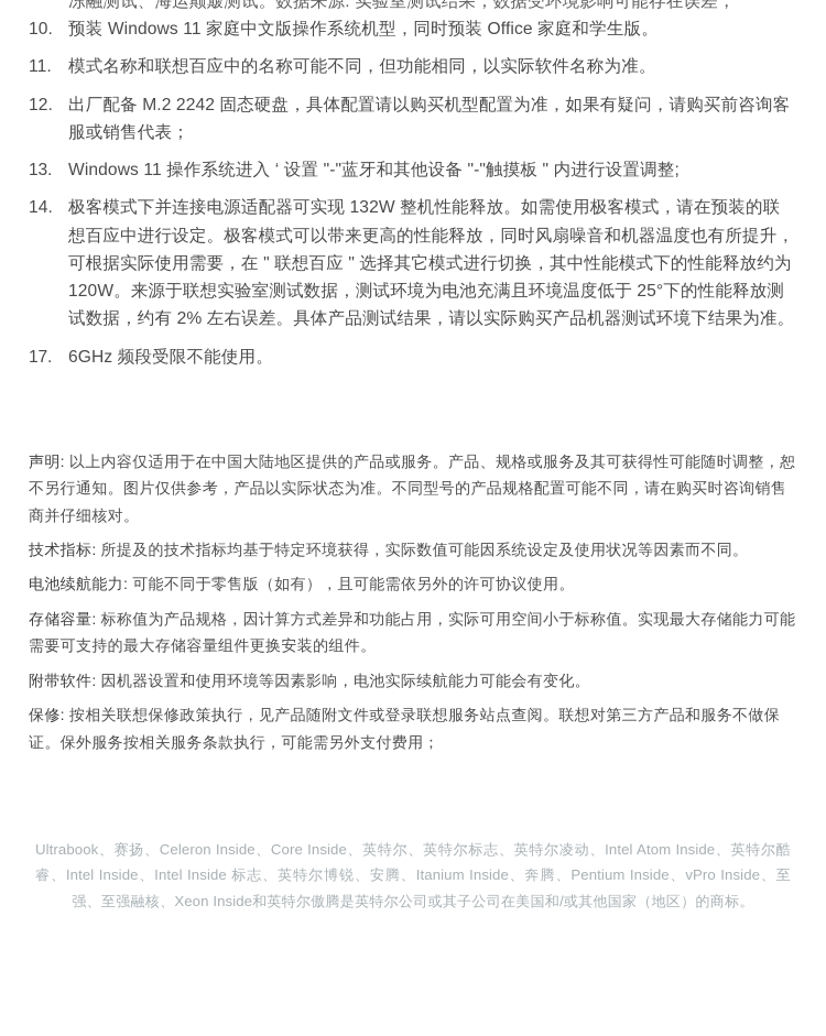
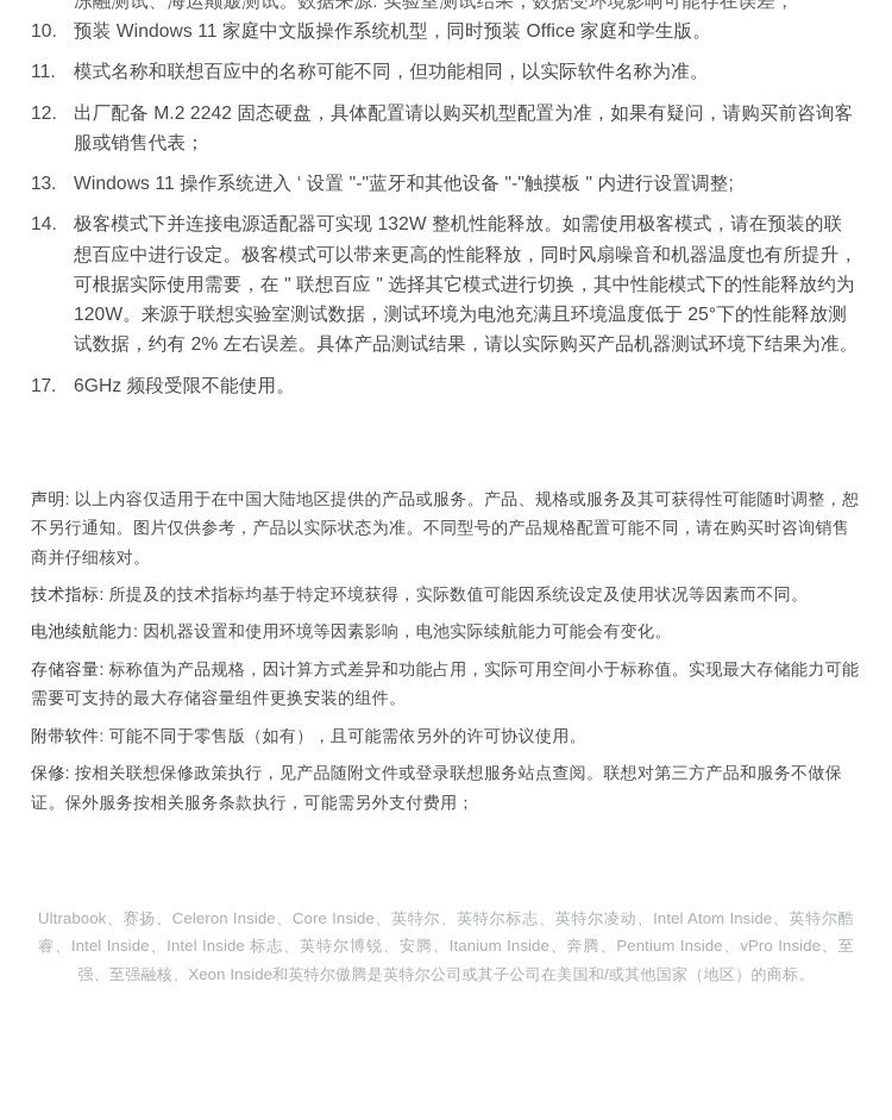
  冻融测试、海运颠簸测试。数据来源: 实验室测试结果，数据受环境影响可能存在误差，
  10.
  预装 Windows 11 家庭中文版操作系统机型，同时预装 Office 家庭和学生版。
  11.
  模式名称和联想百应中的名称可能不同，但功能相同，以实际软件名称为准。
  12.
  出厂配备 M.2 2242 固态硬盘，具体配置请以购买机型配置为准，如果有疑问，请购买前咨询客服或销售代表；
  13.
  Windows 11 操作系统进入 ‘ 设置 "-"蓝牙和其他设备 "-"触摸板 " 内进行设置调整;
  14.
  极客模式下并连接电源适配器可实现 132W 整机性能释放。如需使用极客模式，请在预装的联想百应中进行设定。极客模式可以带来更高的性能释放，同时风扇噪音和机器温度也有所提升，可根据实际使用需要，在 " 联想百应 " 选择其它模式进行切换，其中性能模式下的性能释放约为 120W。来源于联想实验室测试数据，测试环境为电池充满且环境温度低于 25°下的性能释放测试数据，约有 2% 左右误差。具体产品测试结果，请以实际购买产品机器测试环境下结果为准。
  17.
  6GHz 频段受限不能使用。
  声明: 以上内容仅适用于在中国大陆地区提供的产品或服务。产品、规格或服务及其可获得性可能随时调整，恕不另行通知。图片仅供参考，产品以实际状态为准。不同型号的产品规格配置可能不同，请在购买时咨询销售商并仔细核对。
  技术指标: 所提及的技术指标均基于特定环境获得，实际数值可能因系统设定及使用状况等因素而不同。
- 电池续航能力: 可能不同于零售版（如有），且可能需依另外的许可协议使用。
+ 电池续航能力: 因机器设置和使用环境等因素影响，电池实际续航能力可能会有变化。
  存储容量: 标称值为产品规格，因计算方式差异和功能占用，实际可用空间小于标称值。实现最大存储能力可能需要可支持的最大存储容量组件更换安装的组件。
- 附带软件: 因机器设置和使用环境等因素影响，电池实际续航能力可能会有变化。
+ 附带软件: 可能不同于零售版（如有），且可能需依另外的许可协议使用。
  保修: 按相关联想保修政策执行，见产品随附文件或登录联想服务站点查阅。联想对第三方产品和服务不做保证。保外服务按相关服务条款执行，可能需另外支付费用；
  Ultrabook、赛扬、Celeron Inside、Core Inside、英特尔、英特尔标志、英特尔凌动、Intel Atom Inside、英特尔酷睿、Intel Inside、Intel Inside 标志、英特尔博锐、安腾、Itanium Inside、奔腾、Pentium Inside、vPro Inside、至强、至强融核、Xeon Inside和英特尔傲腾是英特尔公司或其子公司在美国和/或其他国家（地区）的商标。
